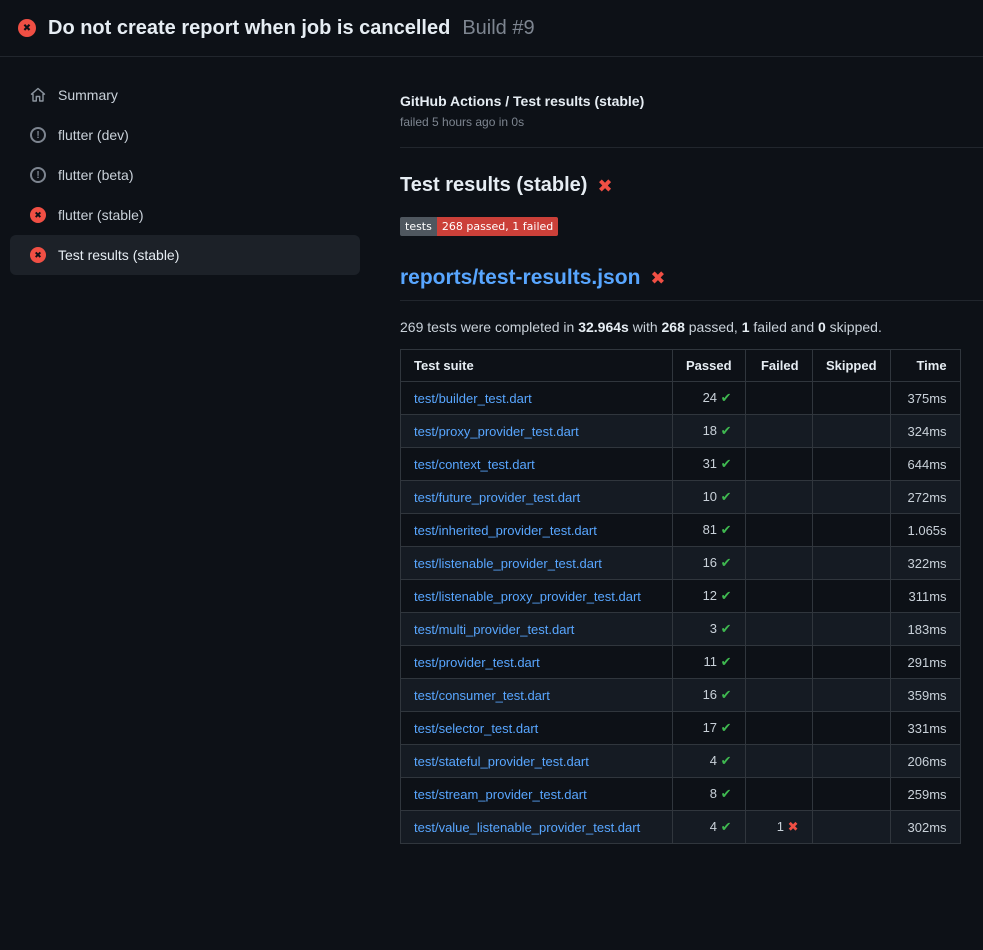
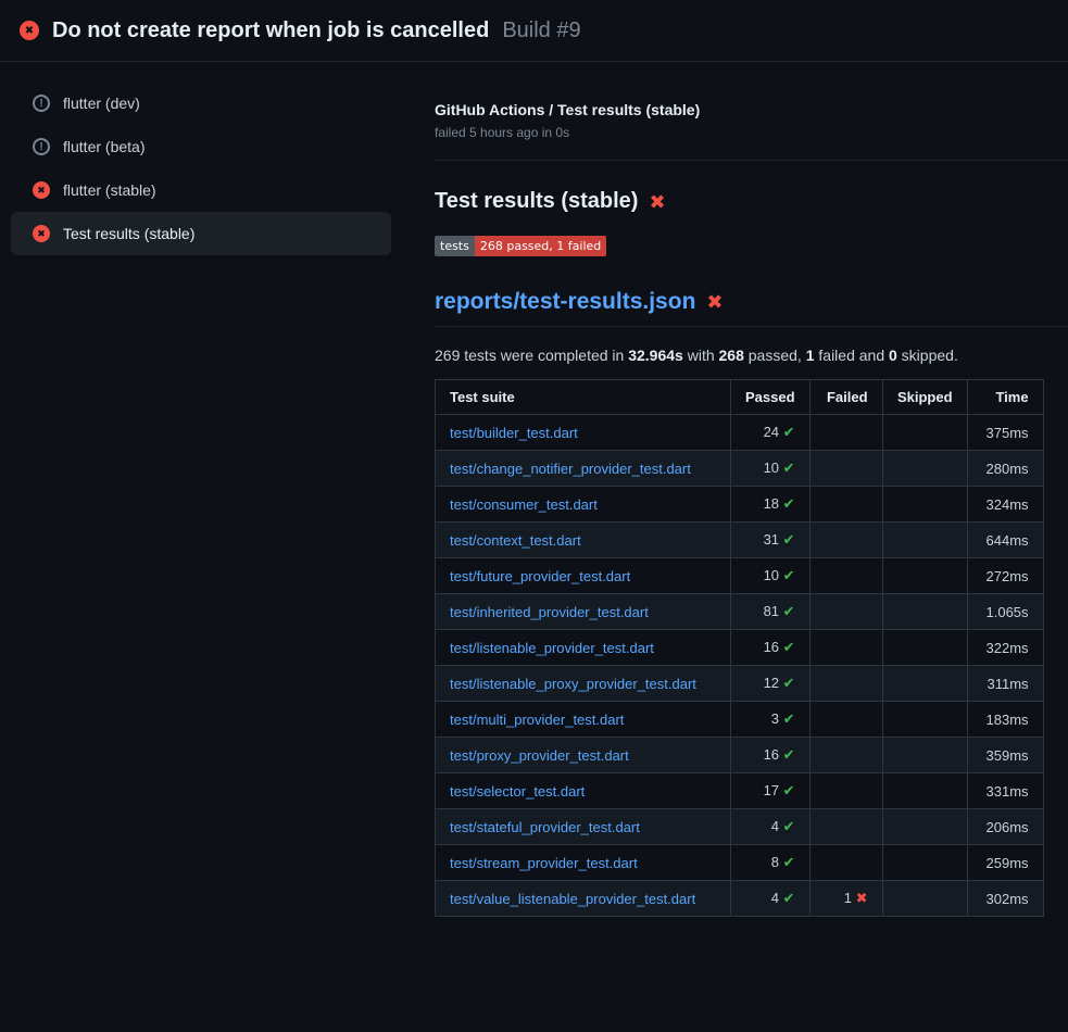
  ✖
  Do not create report when job is cancelled
  Build #9
- Summary
  !
  flutter (dev)
  !
  flutter (beta)
  ✖
  flutter (stable)
  ✖
  Test results (stable)
  GitHub Actions / Test results (stable)
  failed 5 hours ago in 0s
  Test results (stable)
  ✖
  tests
  268 passed, 1 failed
  reports/test-results.json
  ✖
  269 tests were completed in 32.964s with 268 passed, 1 failed and 0 skipped.
  Test suite	Passed	Failed	Skipped	Time
  test/builder_test.dart	24 ✔			375ms
+ test/change_notifier_provider_test.dart	10 ✔			280ms
- test/proxy_provider_test.dart	18 ✔			324ms
+ test/consumer_test.dart	18 ✔			324ms
  test/context_test.dart	31 ✔			644ms
  test/future_provider_test.dart	10 ✔			272ms
  test/inherited_provider_test.dart	81 ✔			1.065s
  test/listenable_provider_test.dart	16 ✔			322ms
  test/listenable_proxy_provider_test.dart	12 ✔			311ms
  test/multi_provider_test.dart	3 ✔			183ms
- test/provider_test.dart	11 ✔			291ms
- test/consumer_test.dart	16 ✔			359ms
+ test/proxy_provider_test.dart	16 ✔			359ms
  test/selector_test.dart	17 ✔			331ms
  test/stateful_provider_test.dart	4 ✔			206ms
  test/stream_provider_test.dart	8 ✔			259ms
  test/value_listenable_provider_test.dart	4 ✔	1 ✖		302ms
